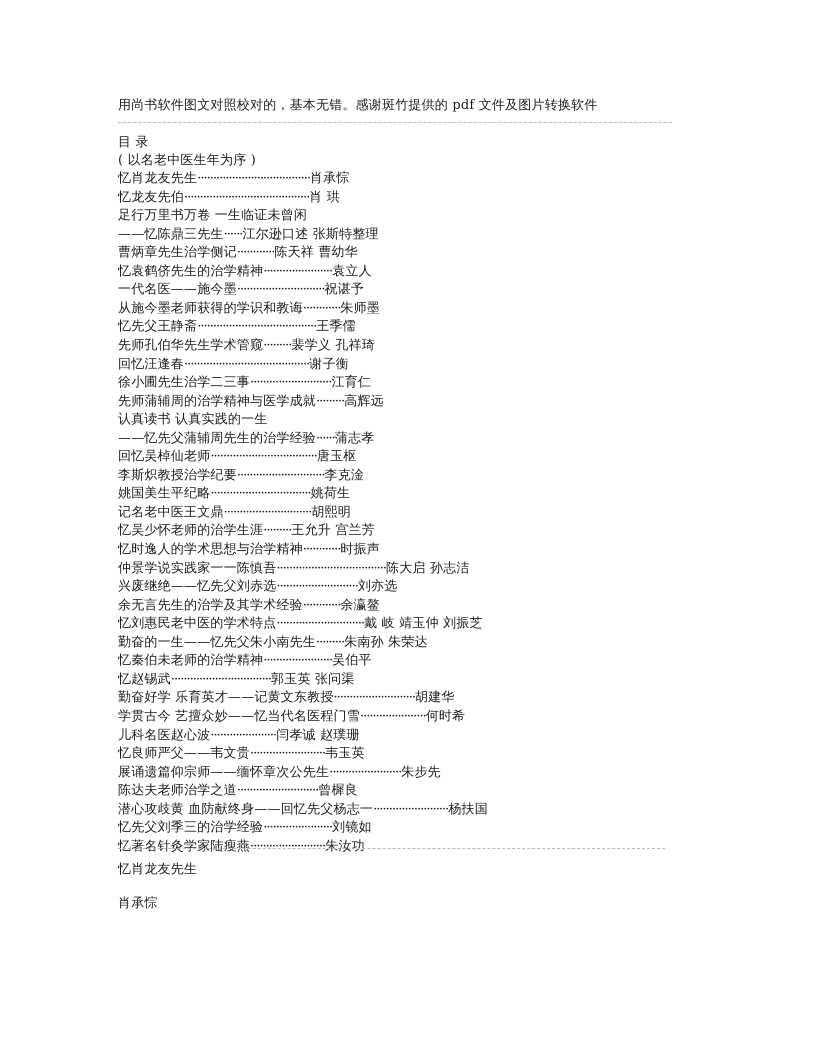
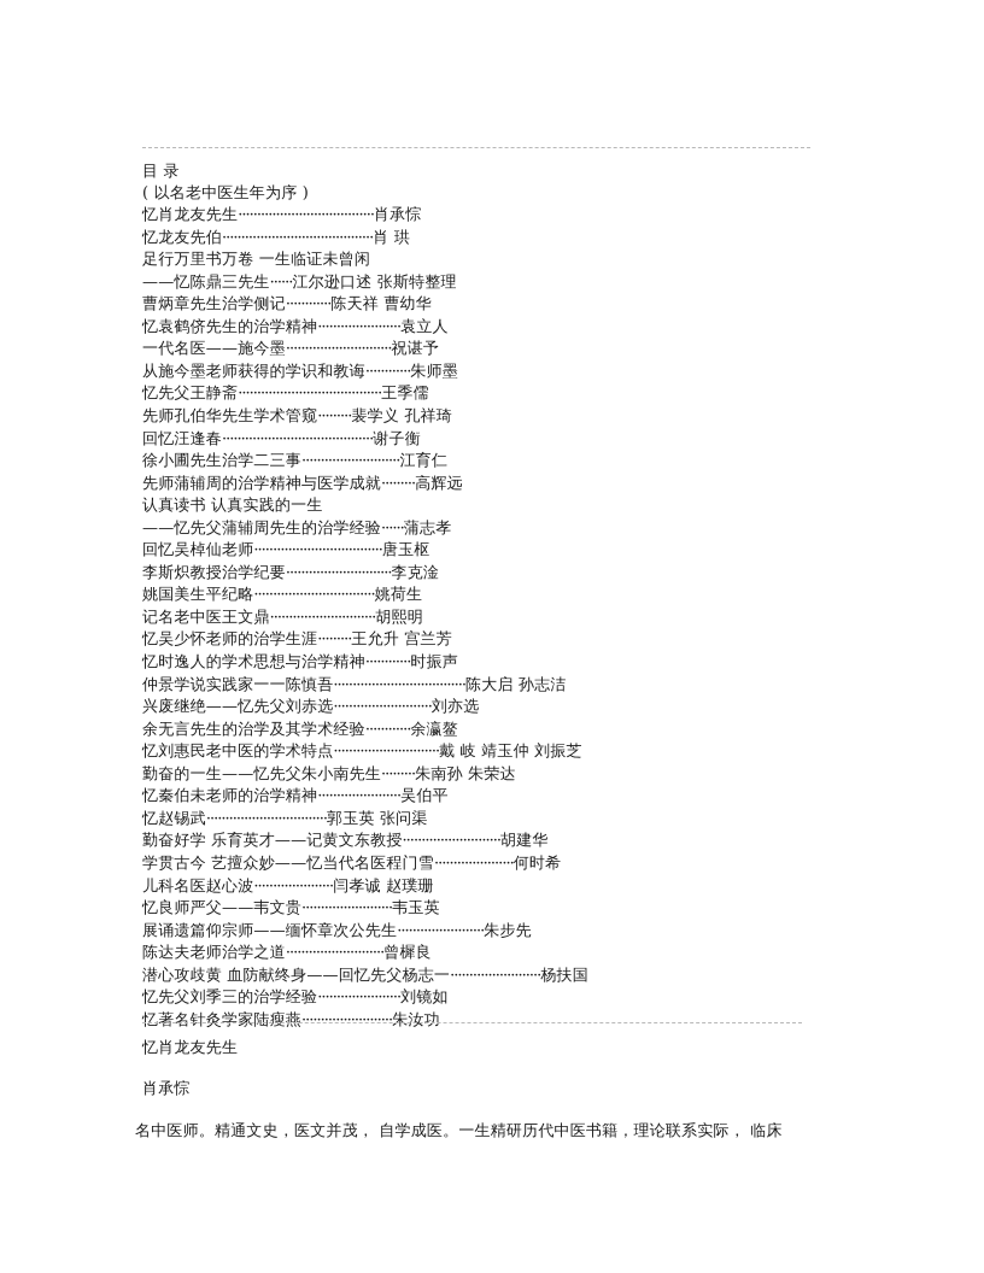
- 用尚书软件图文对照校对的，基本无错。感谢斑竹提供的 pdf 文件及图片转换软件
  目 录
  ( 以名老中医生年为序 )
  忆肖龙友先生····································肖承悰
  忆龙友先伯········································肖 珙
  足行万里书万卷 一生临证未曾闲
  ——忆陈鼎三先生······江尔逊口述 张斯特整理
  曹炳章先生治学侧记············陈天祥 曹幼华
  忆袁鹤侪先生的治学精神······················袁立人
  一代名医——施今墨····························祝谌予
  从施今墨老师获得的学识和教诲············朱师墨
  忆先父王静斋······································王季儒
  先师孔伯华先生学术管窥·········裴学义 孔祥琦
  回忆汪逢春········································谢子衡
  徐小圃先生治学二三事··························江育仁
  先师蒲辅周的治学精神与医学成就·········高辉远
  认真读书 认真实践的一生
  ——忆先父蒲辅周先生的治学经验······蒲志孝
  回忆吴棹仙老师··································唐玉枢
  李斯炽教授治学纪要····························李克淦
  姚国美生平纪略································姚荷生
  记名老中医王文鼎····························胡熙明
  忆吴少怀老师的治学生涯·········王允升 宫兰芳
  忆时逸人的学术思想与治学精神············时振声
  仲景学说实践家一一陈慎吾···································陈大启 孙志洁
  兴废继绝——忆先父刘赤选··························刘亦选
  余无言先生的治学及其学术经验············余瀛鳌
  忆刘惠民老中医的学术特点····························戴 岐 靖玉仲 刘振芝
  勤奋的一生——忆先父朱小南先生·········朱南孙 朱荣达
  忆秦伯未老师的治学精神······················吴伯平
  忆赵锡武································郭玉英 张问渠
  勤奋好学 乐育英才——记黄文东教授··························胡建华
  学贯古今 艺擅众妙——忆当代名医程门雪·····················何时希
  儿科名医赵心波·····················闫孝诚 赵璞珊
  忆良师严父——韦文贵························韦玉英
  展诵遗篇仰宗师——缅怀章次公先生·······················朱步先
  陈达夫老师治学之道··························曾樨良
  潜心攻歧黄 血防献终身——回忆先父杨志一························杨扶国
  忆先父刘季三的治学经验······················刘镜如
  忆著名针灸学家陆瘦燕························朱汝功
  忆肖龙友先生
  肖承悰
+ 名中医师。精通文史，医文并茂， 自学成医。一生精研历代中医书籍，理论联系实际， 临床
